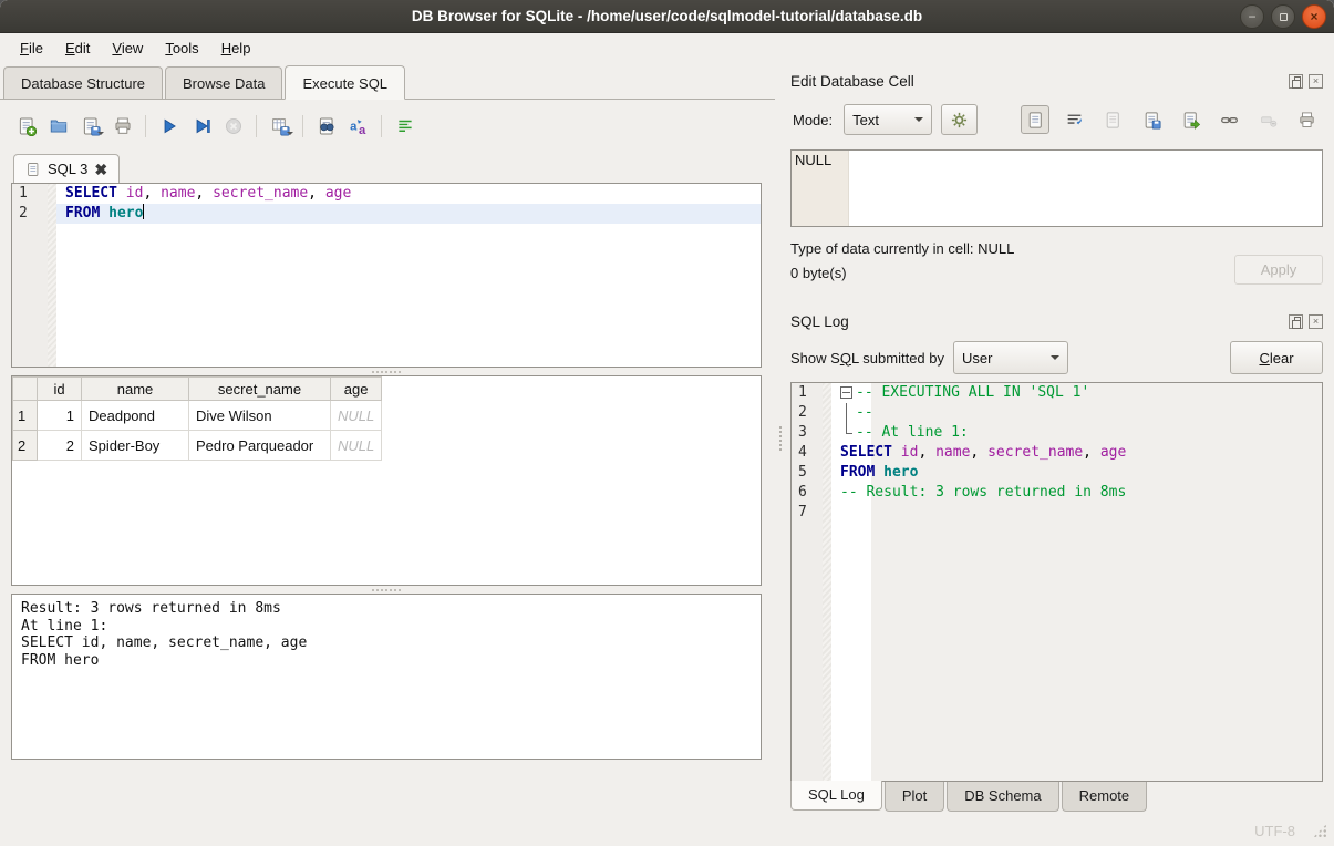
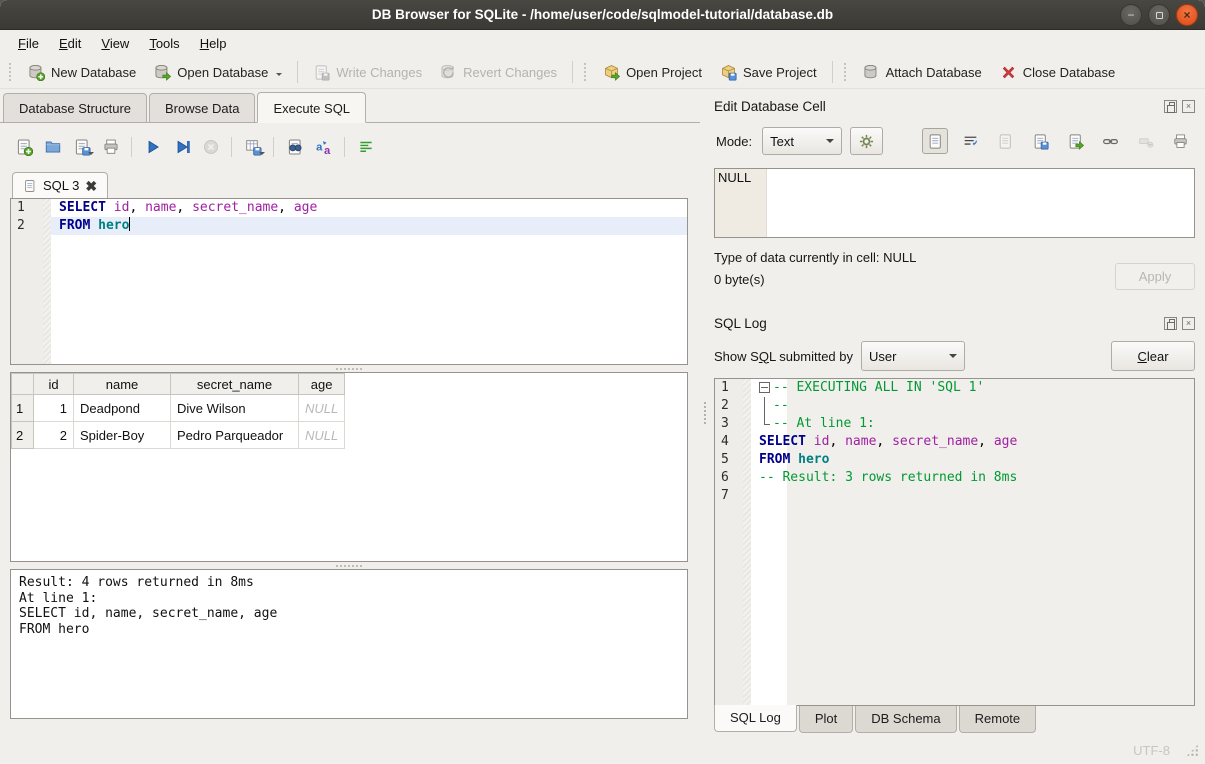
  DB Browser for SQLite - /home/user/code/sqlmodel-tutorial/database.db
  −
  ×
  File
  Edit
  View
  Tools
  Help
+ New Database
+ Open Database
+ Write Changes
+ Revert Changes
+ Open Project
+ Save Project
+ Attach Database
+ Close Database
  Database Structure
  Browse Data
  Execute SQL
  SQL 3
  ✖
  1
  SELECT id, name, secret_name, age
  2
  FROM hero
  	id	name	secret_name	age
  1	1	Deadpond	Dive Wilson	NULL
  2	2	Spider-Boy	Pedro Parqueador	NULL
- Result: 3 rows returned in 8ms
+ Result: 4 rows returned in 8ms
  At line 1:
  SELECT id, name, secret_name, age
  FROM hero
  Edit Database Cell
  ×
  Mode:
  Text
  NULL
  Type of data currently in cell: NULL
  0 byte(s)
  Apply
  SQL Log
  ×
  Show SQL submitted by
  User
  Clear
  1
  -- EXECUTING ALL IN 'SQL 1'
  2
  --
  3
  -- At line 1:
  4
  SELECT id, name, secret_name, age
  5
  FROM hero
  6
  -- Result: 3 rows returned in 8ms
  7
  SQL Log
  Plot
  DB Schema
  Remote
  UTF-8
